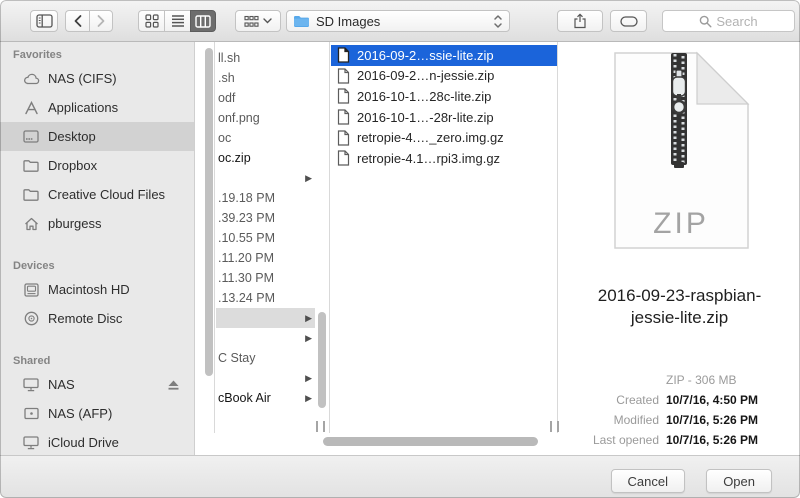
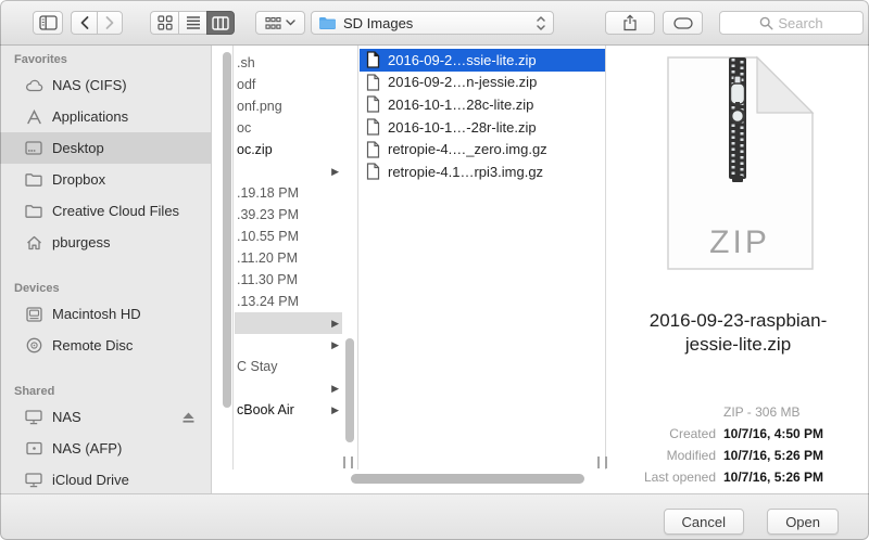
  SD Images
  Search
  Favorites
  NAS (CIFS)
  Applications
  Desktop
  Dropbox
  Creative Cloud Files
  pburgess
  Devices
  Macintosh HD
  Remote Disc
  Shared
  NAS
  NAS (AFP)
  iCloud Drive
- ll.sh
  .sh
  odf
  onf.png
  oc
  oc.zip
  ▶
  .19.18 PM
  .39.23 PM
  .10.55 PM
  .11.20 PM
  .11.30 PM
  .13.24 PM
  ▶
  ▶
  C Stay
  ▶
  cBook Air
  ▶
  2016-09-2…ssie-lite.zip
  2016-09-2…n-jessie.zip
  2016-10-1…28c-lite.zip
  2016-10-1…-28r-lite.zip
  retropie-4.…_zero.img.gz
  retropie-4.1…rpi3.img.gz
  ZIP
  2016-09-23-raspbian-
  jessie-lite.zip
  ZIP - 306 MB
  Created
  10/7/16, 4:50 PM
  Modified
  10/7/16, 5:26 PM
  Last opened
  10/7/16, 5:26 PM
  Cancel
  Open
